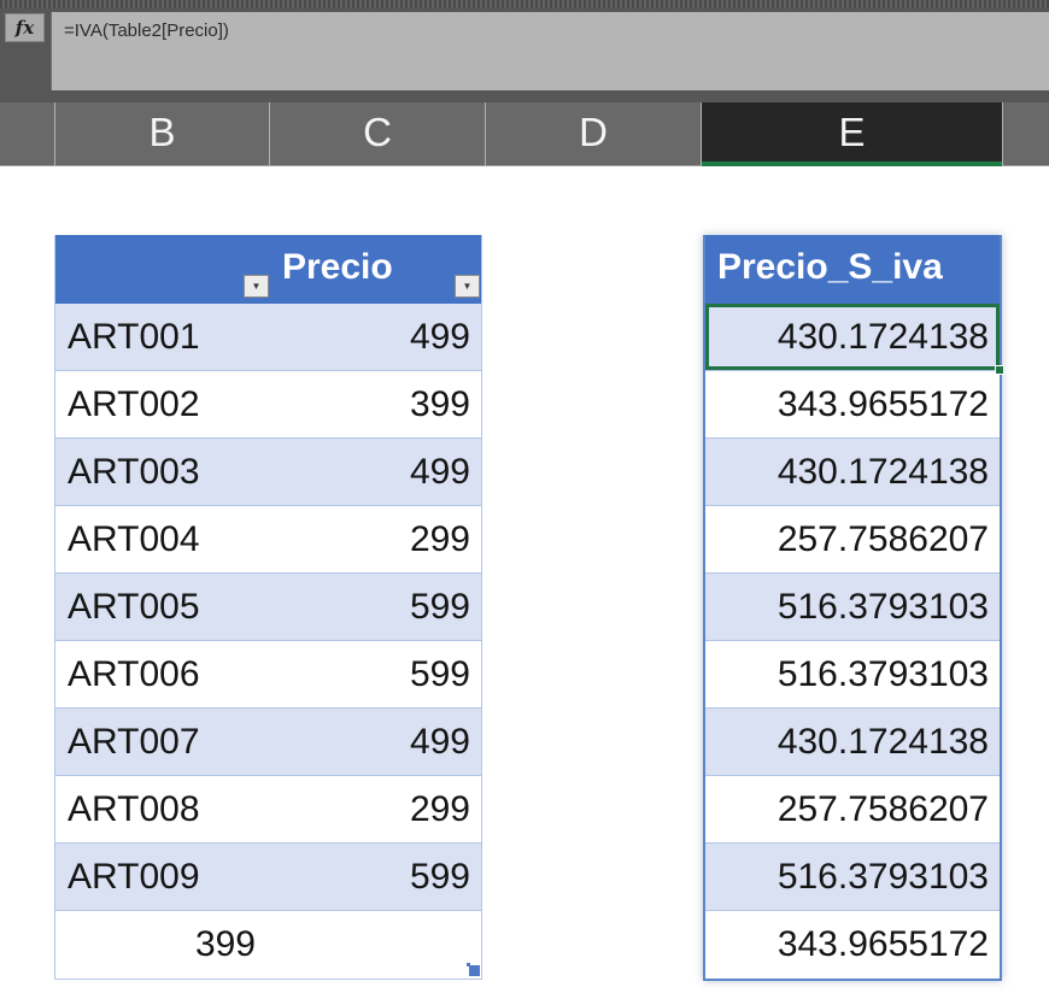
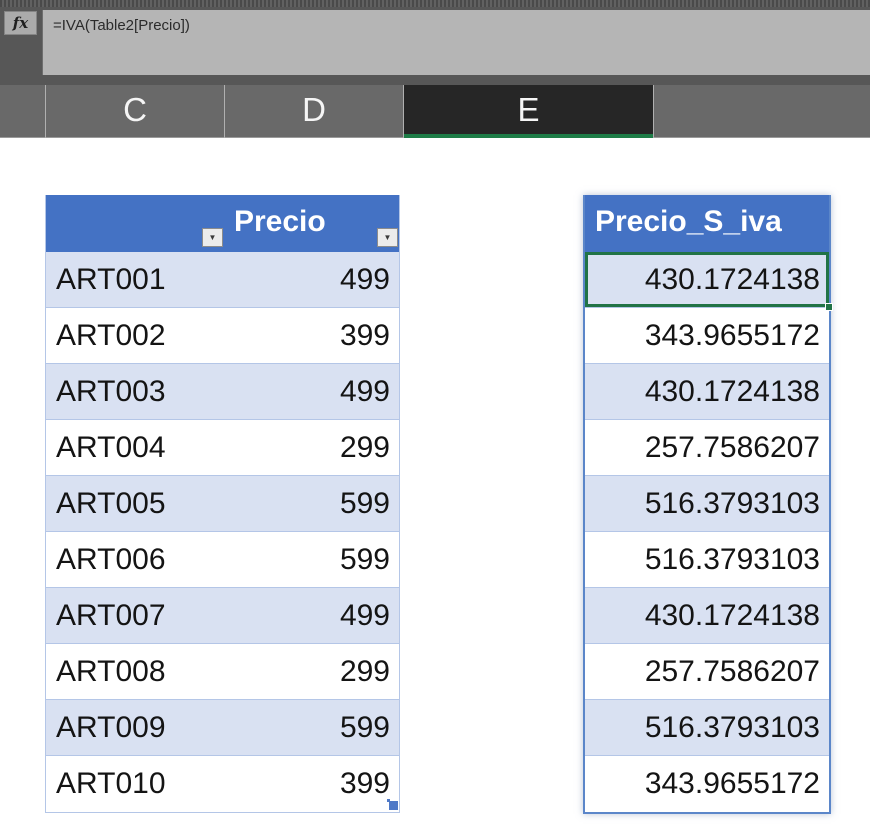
  fx
  =IVA(Table2[Precio])
- B
  C
  D
  E
  ▼
  Precio
  ▼
  ART001
  499
  ART002
  399
  ART003
  499
  ART004
  299
  ART005
  599
  ART006
  599
  ART007
  499
  ART008
  299
  ART009
  599
+ ART010
  399
  Precio_S_iva
  430.1724138
  343.9655172
  430.1724138
  257.7586207
  516.3793103
  516.3793103
  430.1724138
  257.7586207
  516.3793103
  343.9655172
